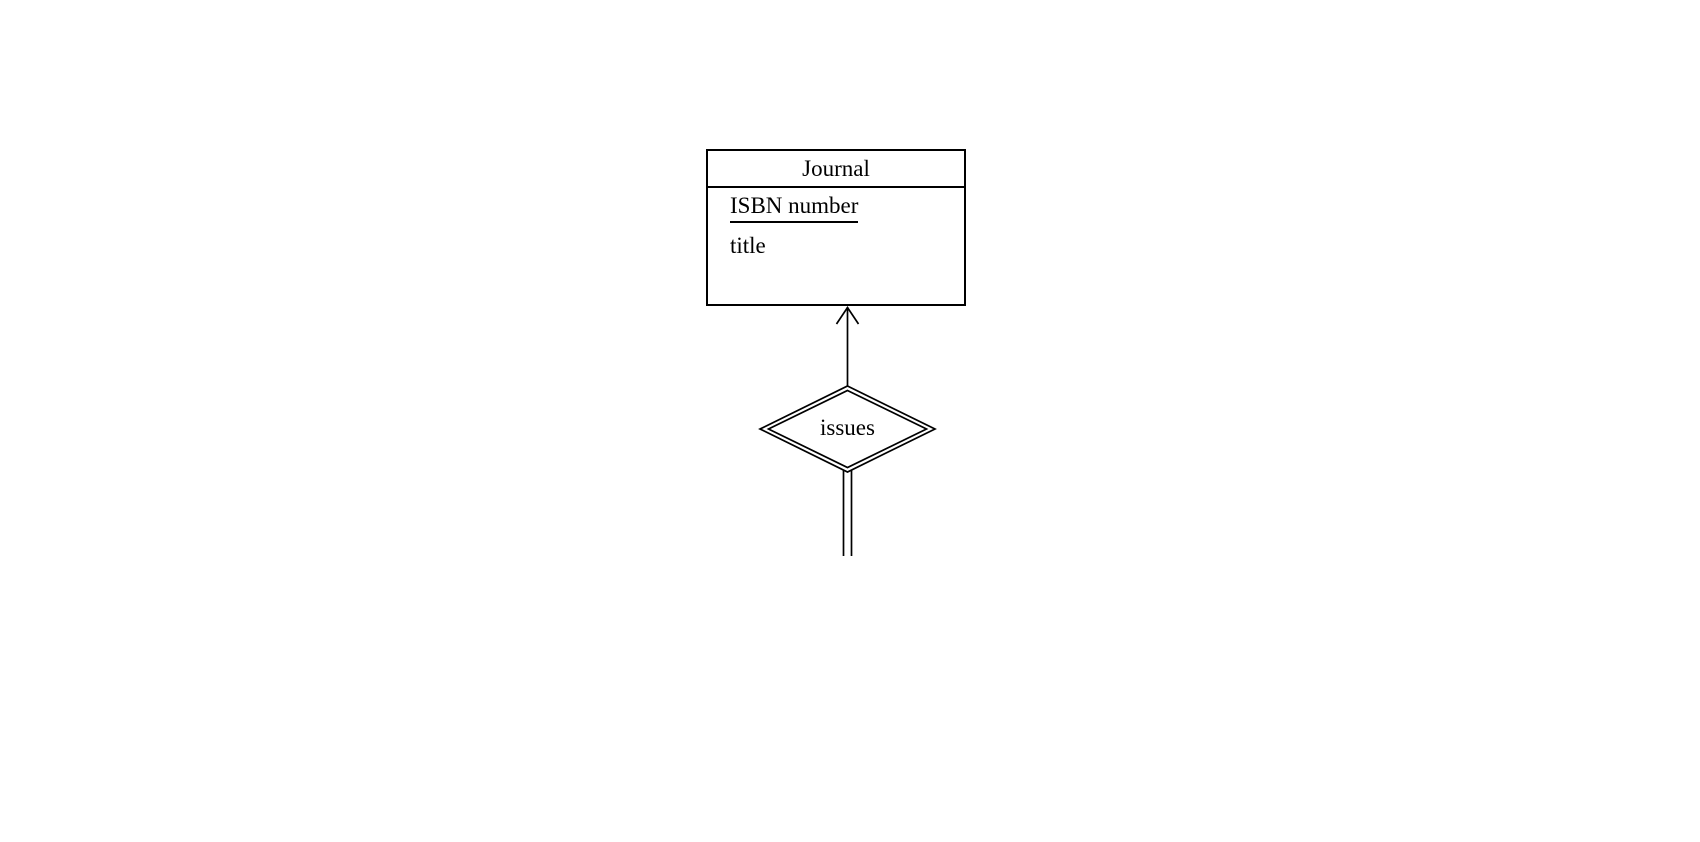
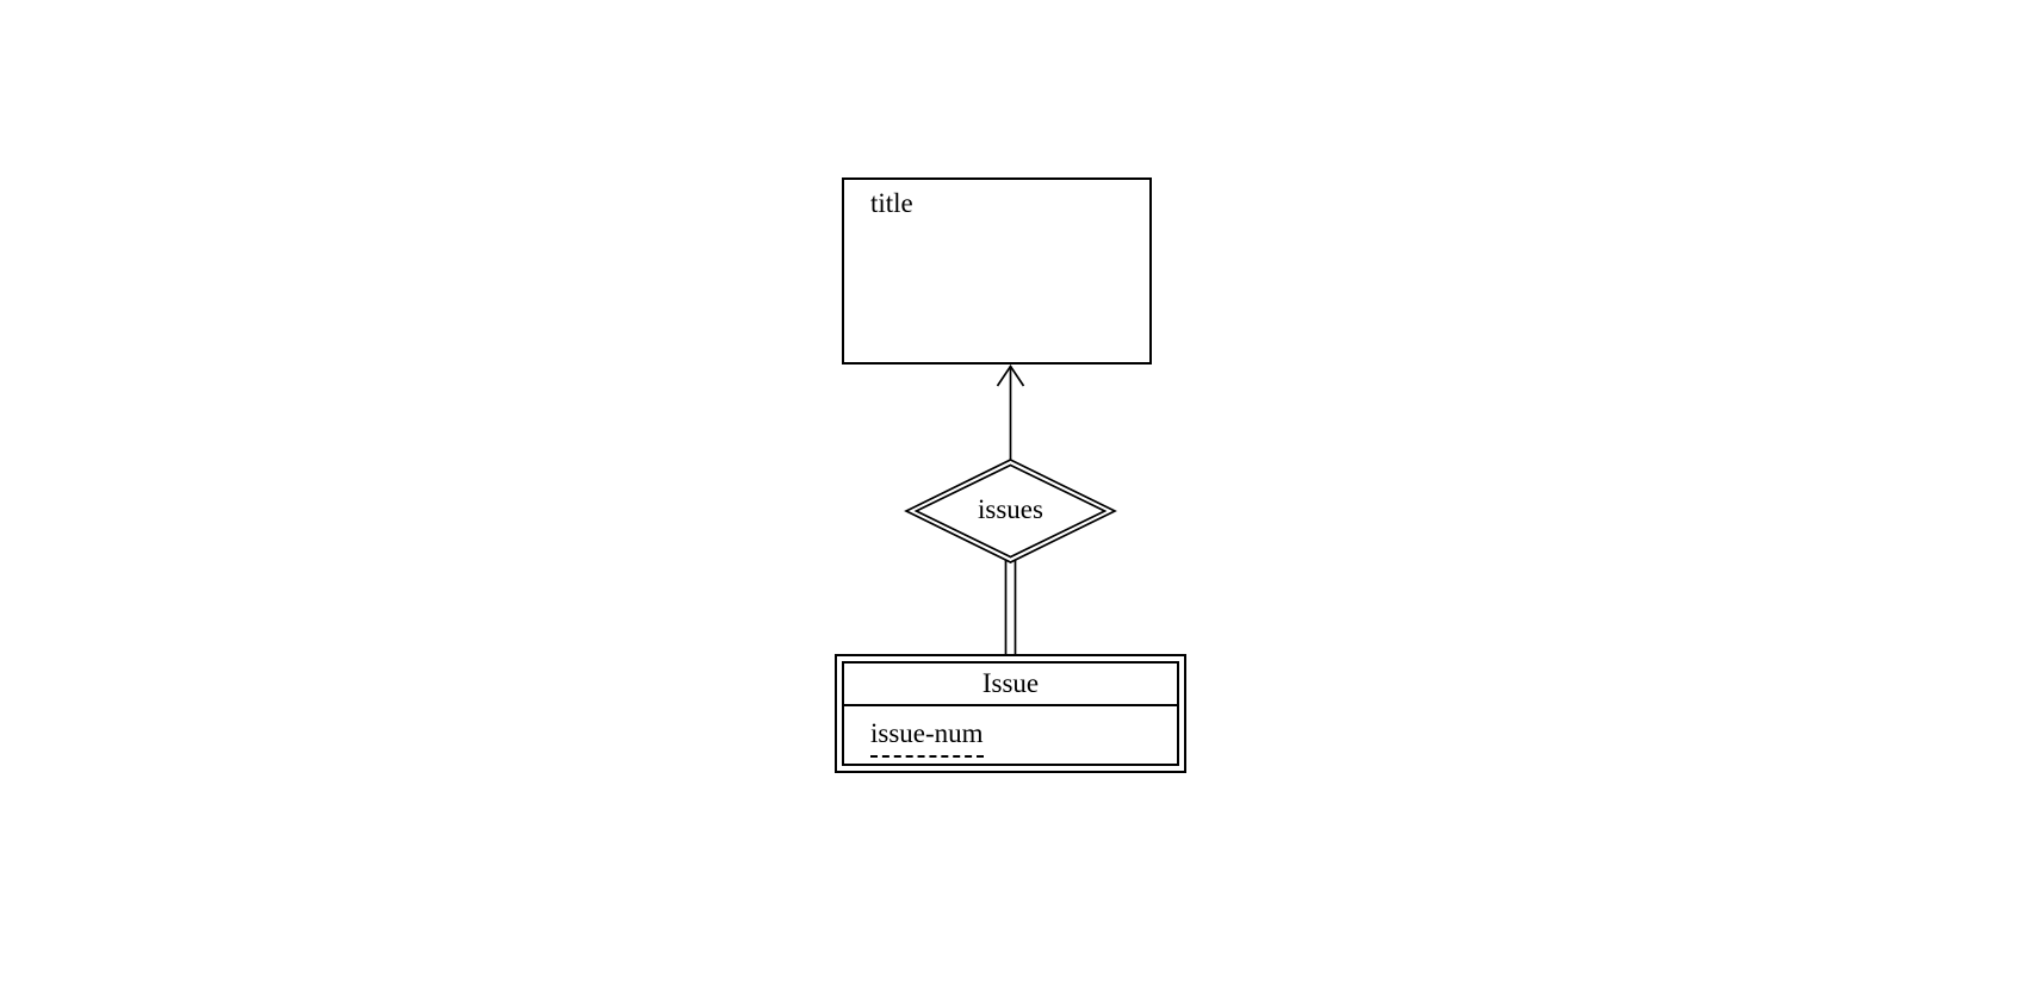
- Journal
- ISBN number
  title
  issues
+ Issue
+ issue-num
